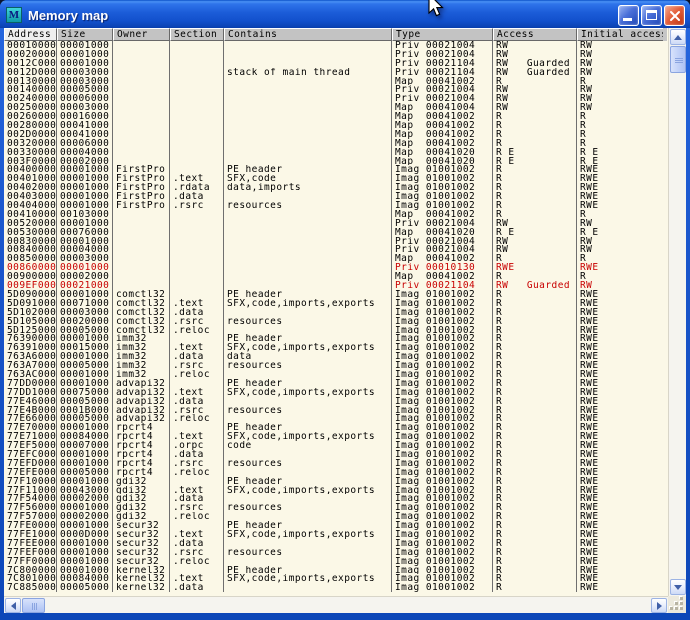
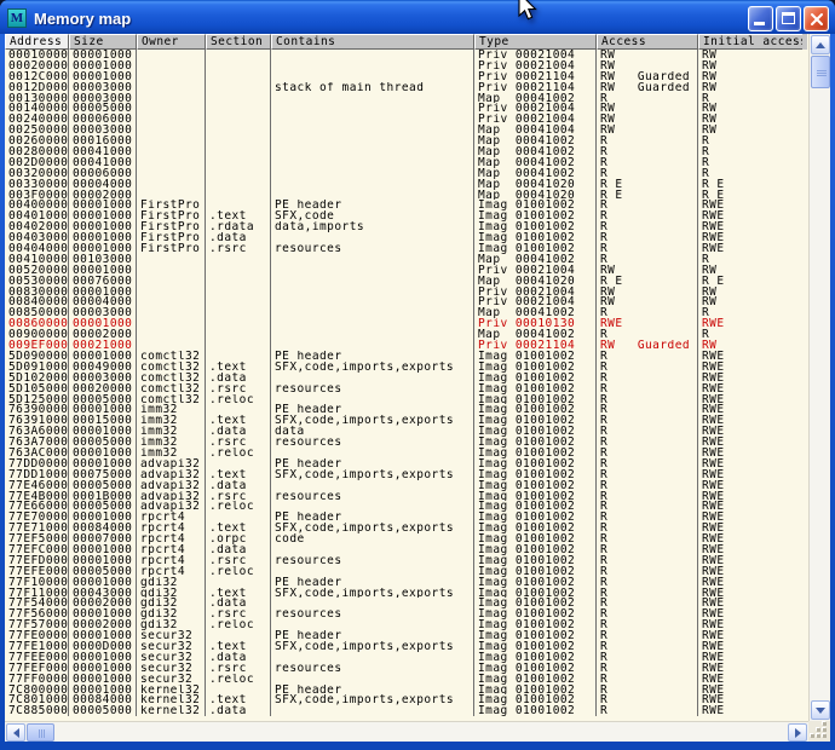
  M
  Memory map
  Address
  Size
  Owner
  Section
  Contains
  Type
  Access
  Initial acces
  00010000
  00001000
  Priv 00021004
  RW
  RW
  00020000
  00001000
  Priv 00021004
  RW
  RW
  0012C000
  00001000
  Priv 00021104
  RW Guarded
  RW
  0012D000
  00003000
  stack of main thread
  Priv 00021104
  RW Guarded
  RW
  00130000
  00003000
  Map 00041002
  R
  R
  00140000
  00005000
  Priv 00021004
  RW
  RW
  00240000
  00006000
  Priv 00021004
  RW
  RW
  00250000
  00003000
  Map 00041004
  RW
  RW
  00260000
  00016000
  Map 00041002
  R
  R
  00280000
  00041000
  Map 00041002
  R
  R
  002D0000
  00041000
  Map 00041002
  R
  R
  00320000
  00006000
  Map 00041002
  R
  R
  00330000
  00004000
  Map 00041020
  R E
  R E
  003F0000
  00002000
  Map 00041020
  R E
  R E
  00400000
  00001000
  FirstPro
  PE header
  Imag 01001002
  R
  RWE
  00401000
  00001000
  FirstPro
  .text
  SFX,code
  Imag 01001002
  R
  RWE
  00402000
  00001000
  FirstPro
  .rdata
  data,imports
  Imag 01001002
  R
  RWE
  00403000
  00001000
  FirstPro
  .data
  Imag 01001002
  R
  RWE
  00404000
  00001000
  FirstPro
  .rsrc
  resources
  Imag 01001002
  R
  RWE
  00410000
  00103000
  Map 00041002
  R
  R
  00520000
  00001000
  Priv 00021004
  RW
  RW
  00530000
  00076000
  Map 00041020
  R E
  R E
  00830000
  00001000
  Priv 00021004
  RW
  RW
  00840000
  00004000
  Priv 00021004
  RW
  RW
  00850000
  00003000
  Map 00041002
  R
  R
  00860000
  00001000
  Priv 00010130
  RWE
  RWE
  00900000
  00002000
  Map 00041002
  R
  R
  009EF000
  00021000
  Priv 00021104
  RW Guarded
  RW
  5D090000
  00001000
  comctl32
  PE header
  Imag 01001002
  R
  RWE
  5D091000
- 00071000
+ 00049000
  comctl32
  .text
  SFX,code,imports,exports
  Imag 01001002
  R
  RWE
  5D102000
  00003000
  comctl32
  .data
  Imag 01001002
  R
  RWE
  5D105000
  00020000
  comctl32
  .rsrc
  resources
  Imag 01001002
  R
  RWE
  5D125000
  00005000
  comctl32
  .reloc
  Imag 01001002
  R
  RWE
  76390000
  00001000
  imm32
  PE header
  Imag 01001002
  R
  RWE
  76391000
  00015000
  imm32
  .text
  SFX,code,imports,exports
  Imag 01001002
  R
  RWE
  763A6000
  00001000
  imm32
  .data
  data
  Imag 01001002
  R
  RWE
  763A7000
  00005000
  imm32
  .rsrc
  resources
  Imag 01001002
  R
  RWE
  763AC000
  00001000
  imm32
  .reloc
  Imag 01001002
  R
  RWE
  77DD0000
  00001000
  advapi32
  PE header
  Imag 01001002
  R
  RWE
  77DD1000
  00075000
  advapi32
  .text
  SFX,code,imports,exports
  Imag 01001002
  R
  RWE
  77E46000
  00005000
  advapi32
  .data
  Imag 01001002
  R
  RWE
  77E4B000
  0001B000
  advapi32
  .rsrc
  resources
  Imag 01001002
  R
  RWE
  77E66000
  00005000
  advapi32
  .reloc
  Imag 01001002
  R
  RWE
  77E70000
  00001000
  rpcrt4
  PE header
  Imag 01001002
  R
  RWE
  77E71000
  00084000
  rpcrt4
  .text
  SFX,code,imports,exports
  Imag 01001002
  R
  RWE
  77EF5000
  00007000
  rpcrt4
  .orpc
  code
  Imag 01001002
  R
  RWE
  77EFC000
  00001000
  rpcrt4
  .data
  Imag 01001002
  R
  RWE
  77EFD000
  00001000
  rpcrt4
  .rsrc
  resources
  Imag 01001002
  R
  RWE
  77EFE000
  00005000
  rpcrt4
  .reloc
  Imag 01001002
  R
  RWE
  77F10000
  00001000
  gdi32
  PE header
  Imag 01001002
  R
  RWE
  77F11000
  00043000
  gdi32
  .text
  SFX,code,imports,exports
  Imag 01001002
  R
  RWE
  77F54000
  00002000
  gdi32
  .data
  Imag 01001002
  R
  RWE
  77F56000
  00001000
  gdi32
  .rsrc
  resources
  Imag 01001002
  R
  RWE
  77F57000
  00002000
  gdi32
  .reloc
  Imag 01001002
  R
  RWE
  77FE0000
  00001000
  secur32
  PE header
  Imag 01001002
  R
  RWE
  77FE1000
  0000D000
  secur32
  .text
  SFX,code,imports,exports
  Imag 01001002
  R
  RWE
  77FEE000
  00001000
  secur32
  .data
  Imag 01001002
  R
  RWE
  77FEF000
  00001000
  secur32
  .rsrc
  resources
  Imag 01001002
  R
  RWE
  77FF0000
  00001000
  secur32
  .reloc
  Imag 01001002
  R
  RWE
  7C800000
  00001000
  kernel32
  PE header
  Imag 01001002
  R
  RWE
  7C801000
  00084000
  kernel32
  .text
  SFX,code,imports,exports
  Imag 01001002
  R
  RWE
  7C885000
  00005000
  kernel32
  .data
  Imag 01001002
  R
  RWE
